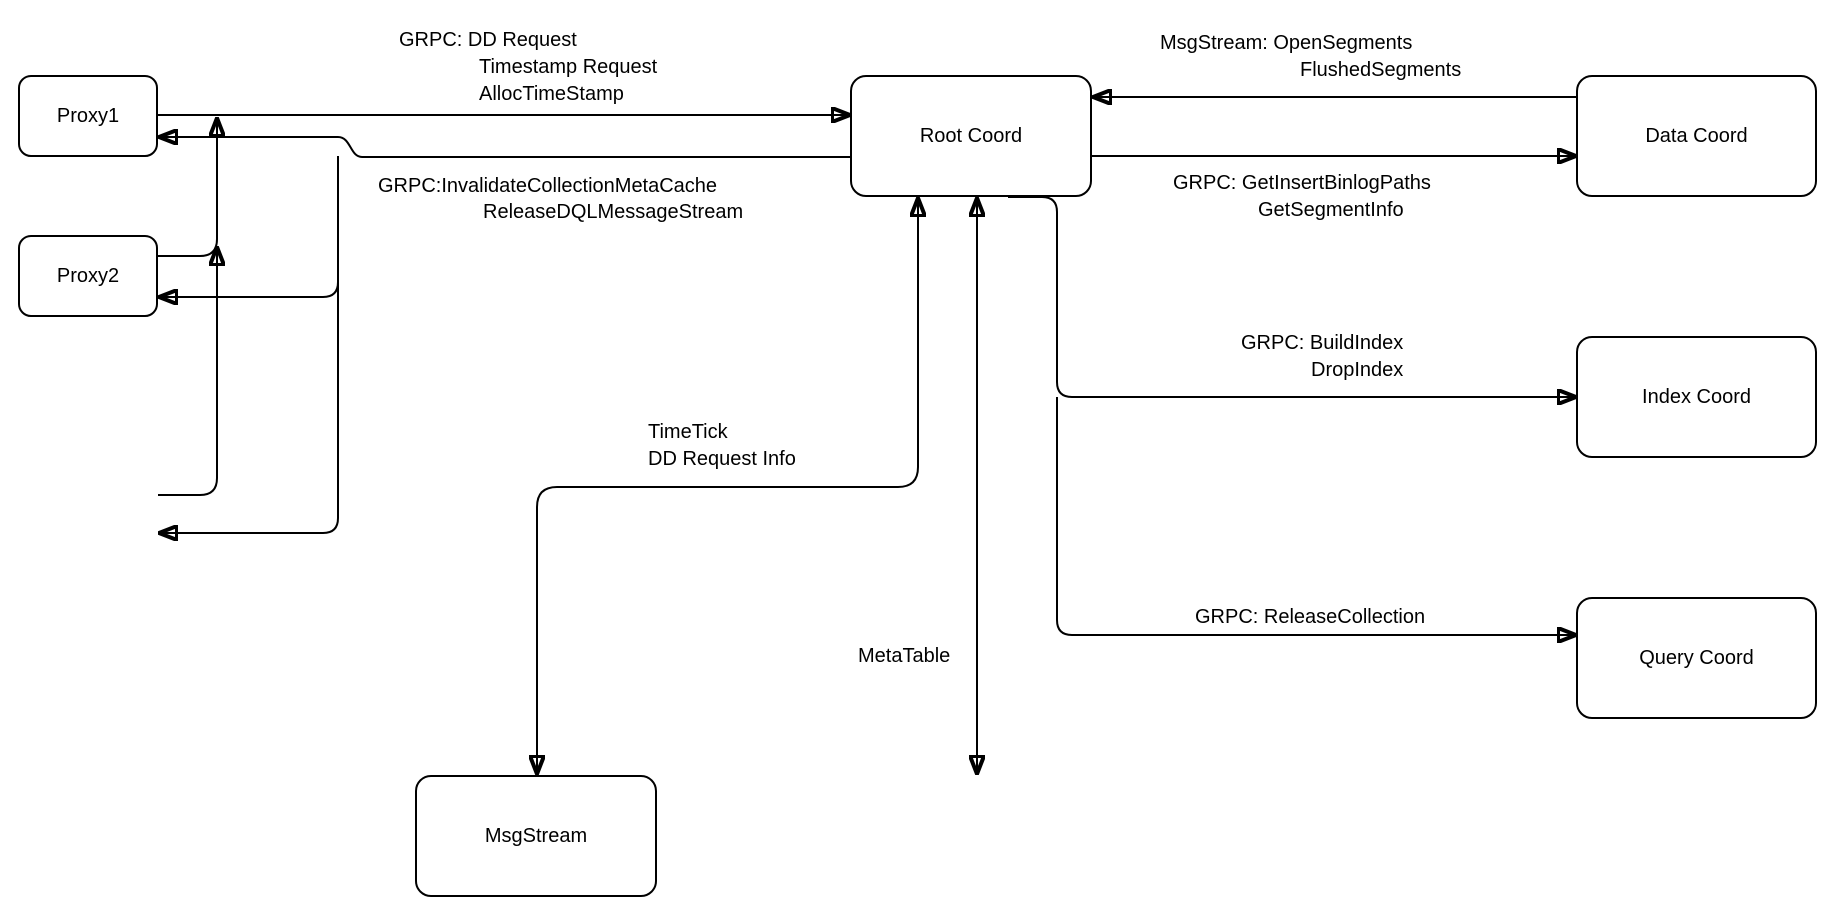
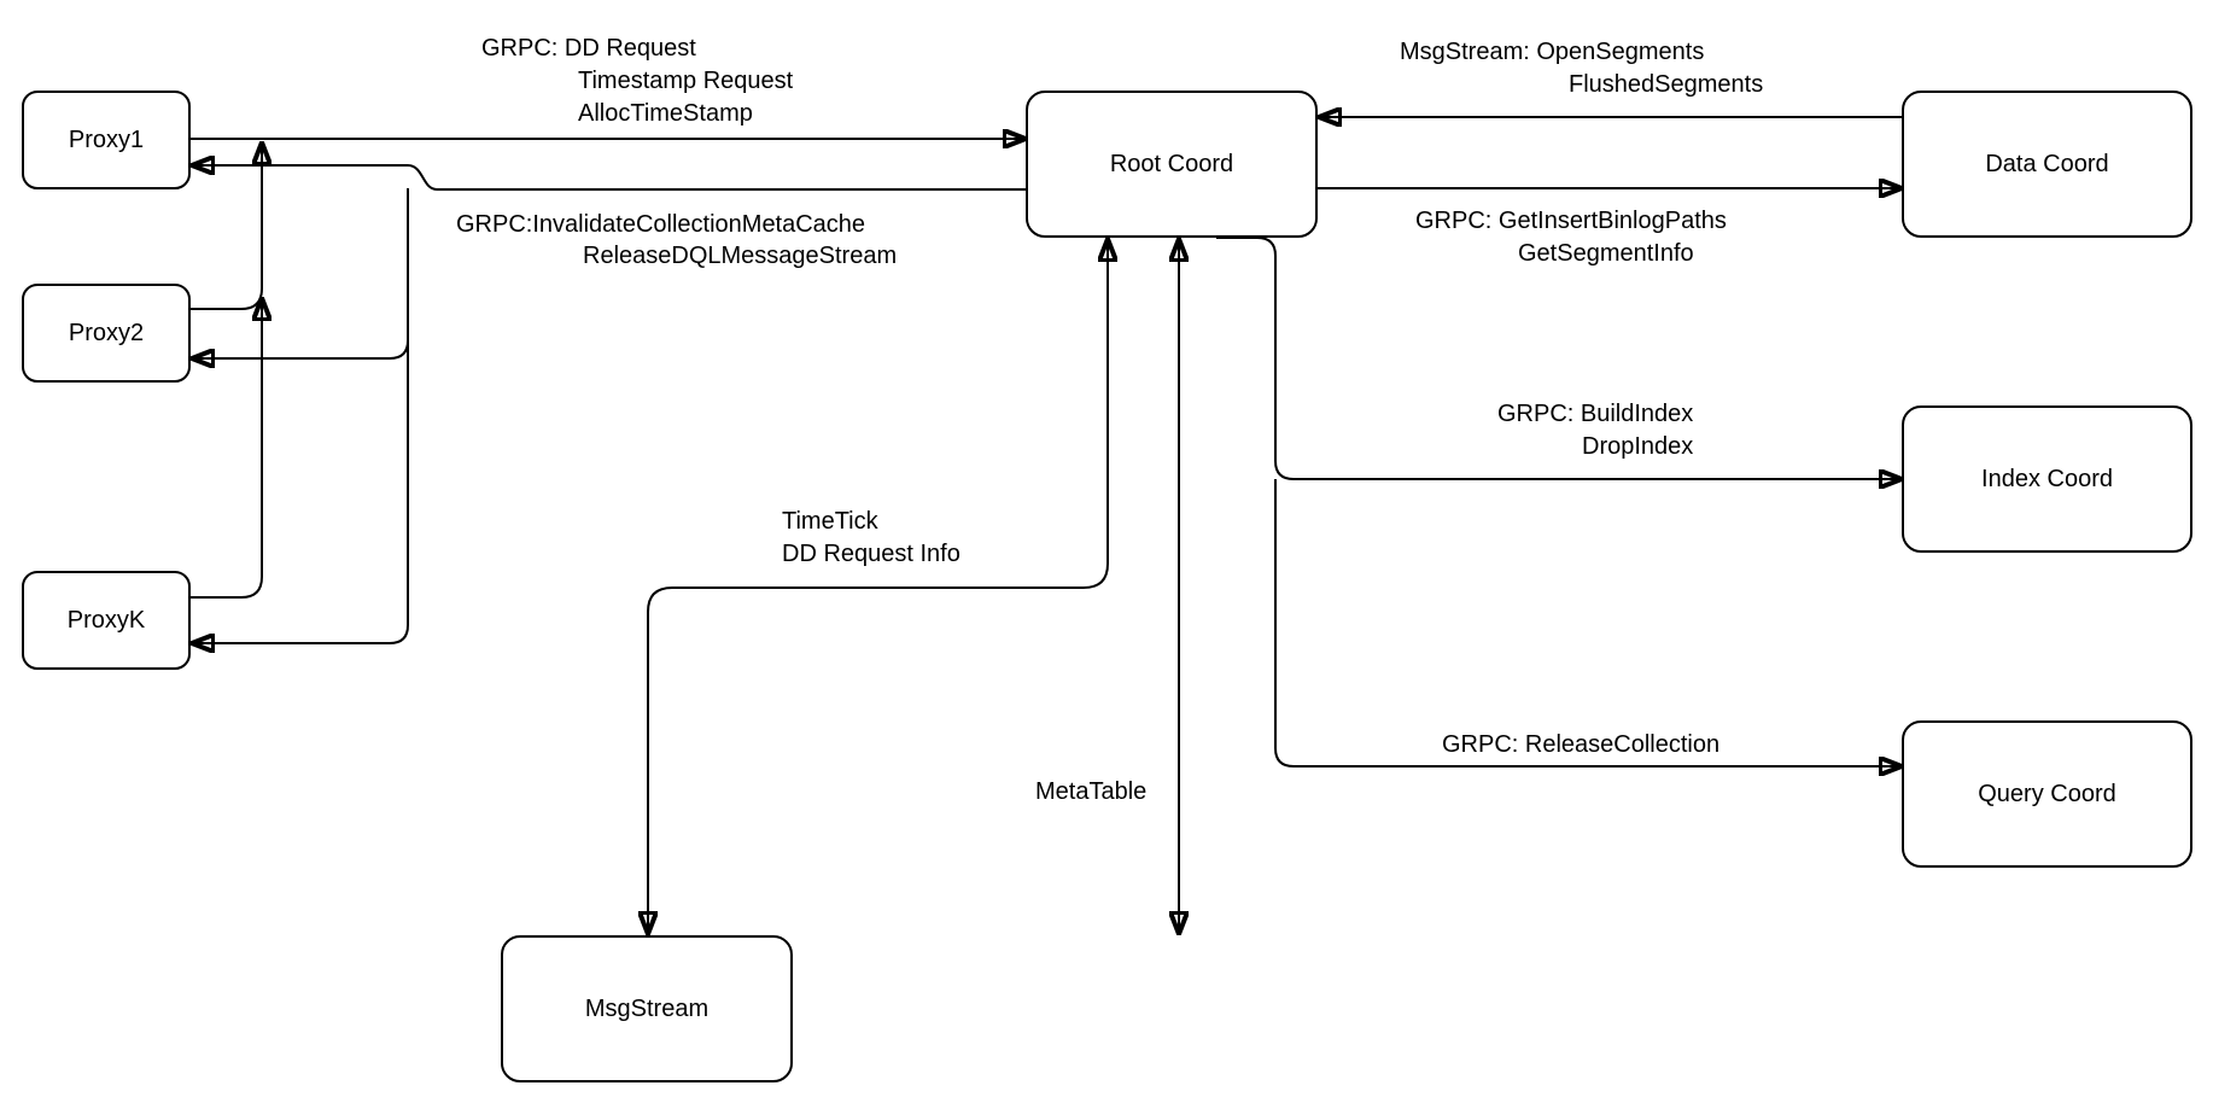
  Proxy1
  Proxy2
+ ProxyK
  Root Coord
  Data Coord
  Index Coord
  Query Coord
  MsgStream
  GRPC: DD Request
  Timestamp Request
  AllocTimeStamp
  GRPC:InvalidateCollectionMetaCache
  ReleaseDQLMessageStream
  MsgStream: OpenSegments
  FlushedSegments
  GRPC: GetInsertBinlogPaths
  GetSegmentInfo
  GRPC: BuildIndex
  DropIndex
  GRPC: ReleaseCollection
  TimeTick
  DD Request Info
  MetaTable
